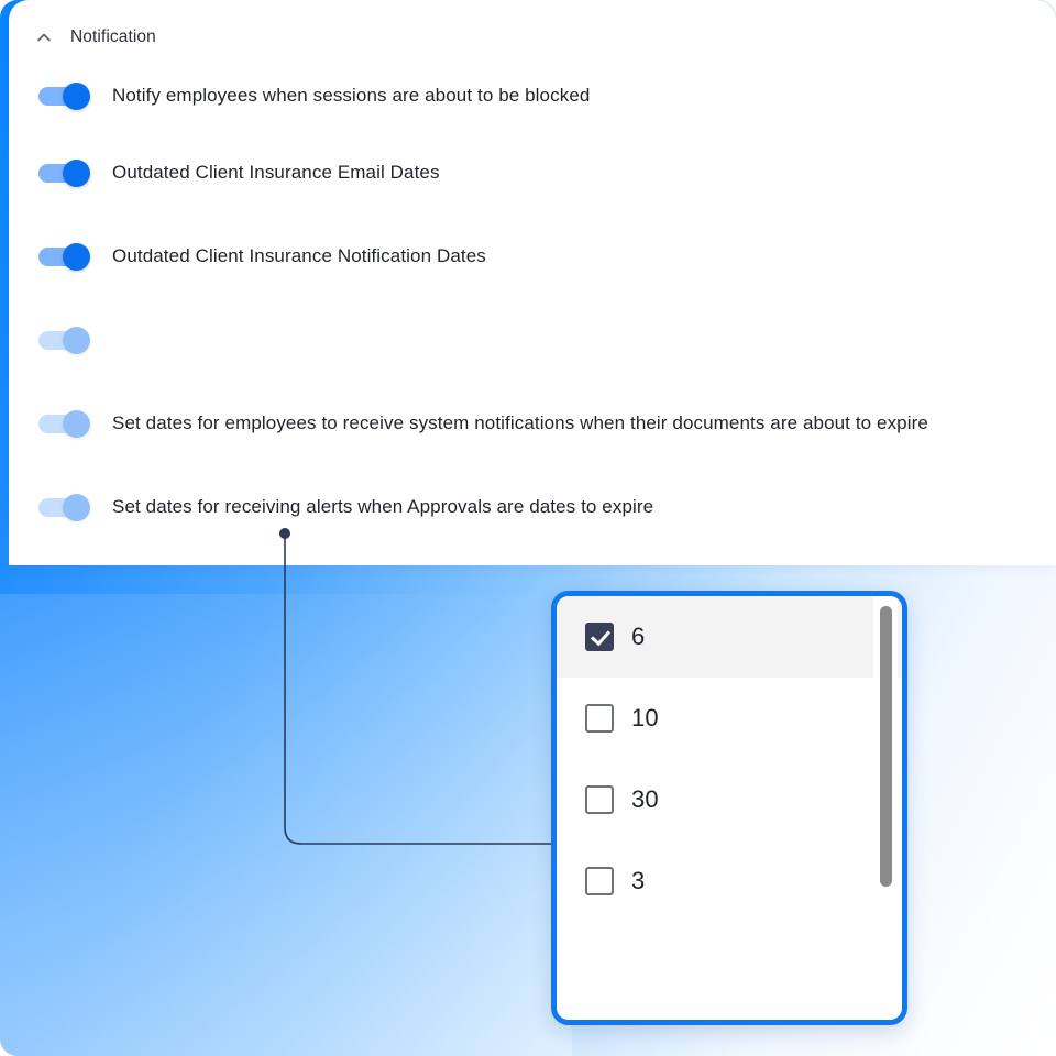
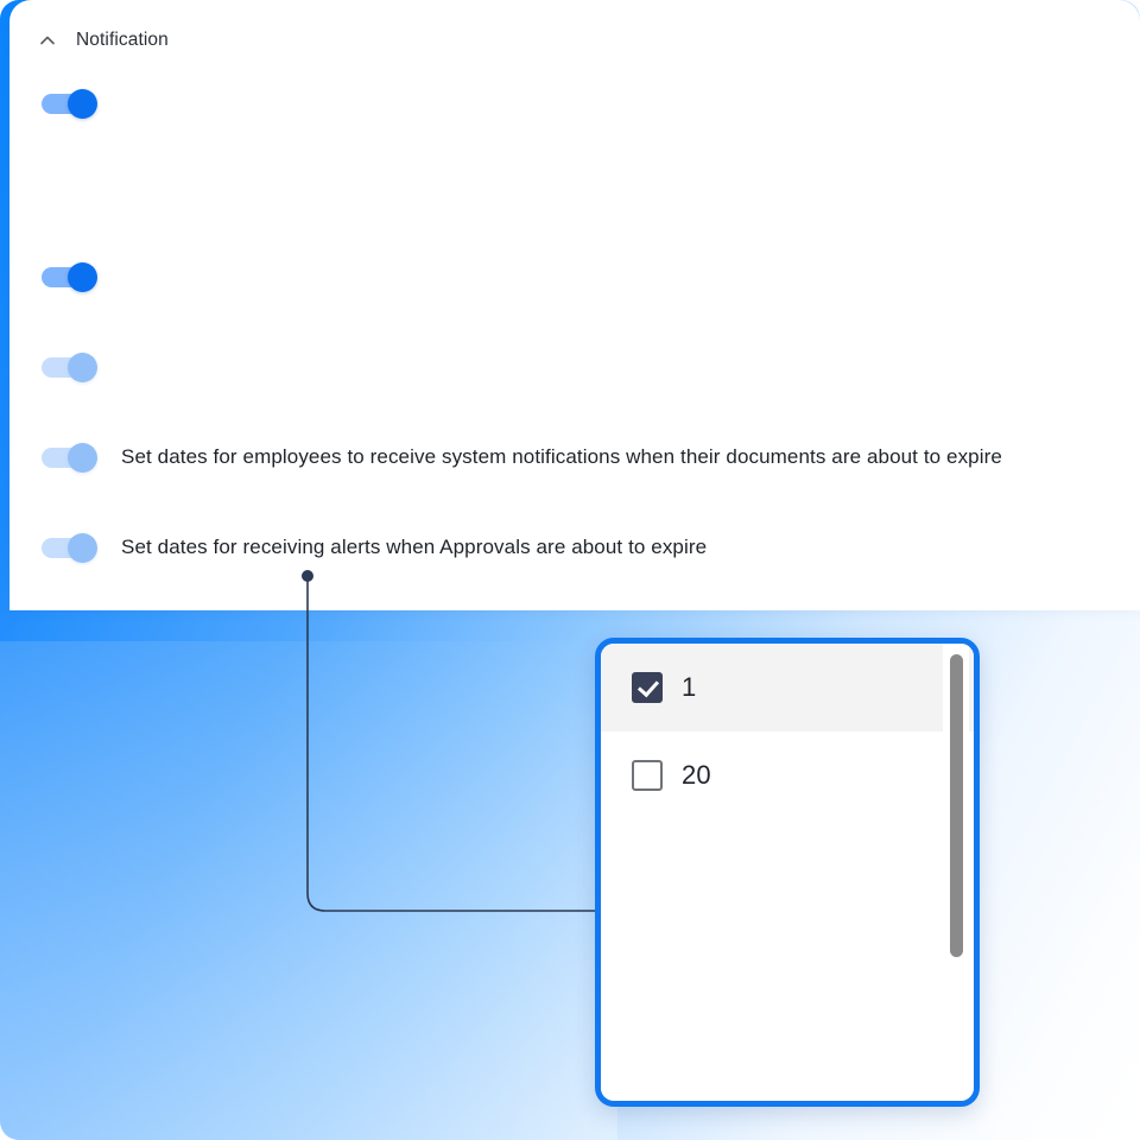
  Notification
- Notify employees when sessions are about to be blocked
- Outdated Client Insurance Email Dates
- Outdated Client Insurance Notification Dates
  Set dates for employees to receive system notifications when their documents are about to expire
- Set dates for receiving alerts when Approvals are dates to expire
+ Set dates for receiving alerts when Approvals are about to expire
- 6
+ 1
- 10
- 30
+ 20
- 3
